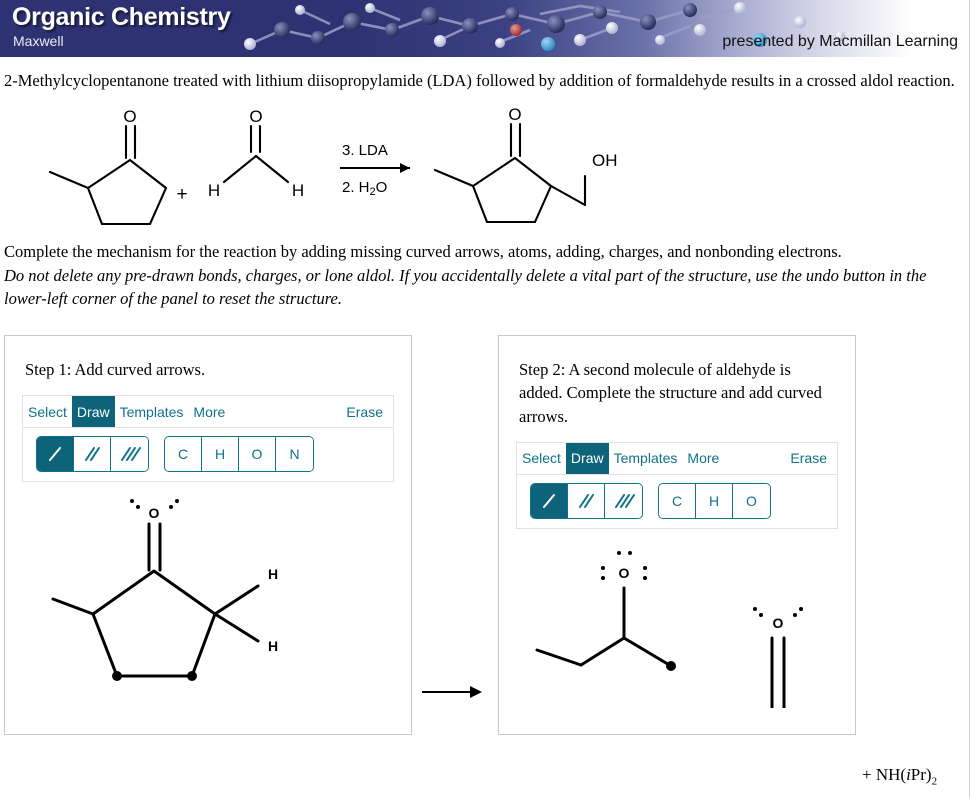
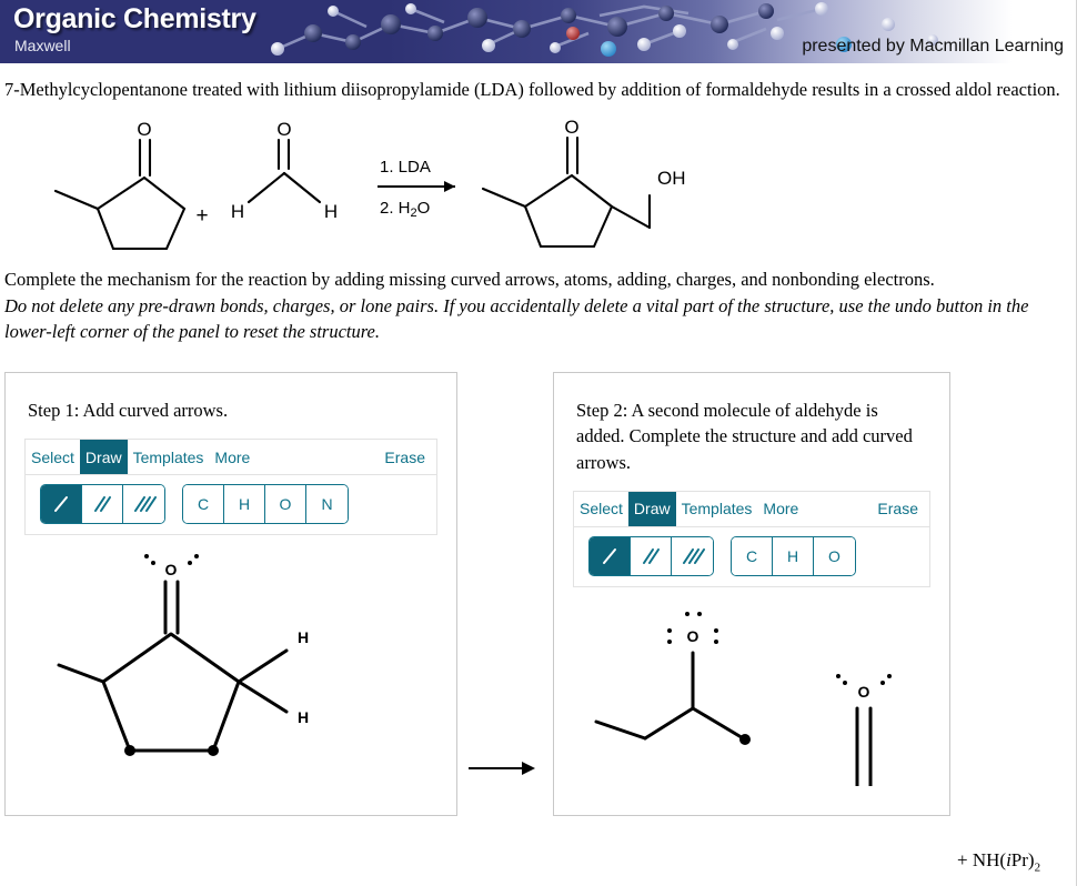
  Organic Chemistry
  Maxwell
  presented by Macmillan Learning
- 2-Methylcyclopentanone treated with lithium diisopropylamide (LDA) followed by addition of formaldehyde results in a crossed aldol reaction.
+ 7-Methylcyclopentanone treated with lithium diisopropylamide (LDA) followed by addition of formaldehyde results in a crossed aldol reaction.
  O
  +
  O
  H
  H
- 3. LDA
+ 1. LDA
  2. H2O
  O
  OH
  Complete the mechanism for the reaction by adding missing curved arrows, atoms, adding, charges, and nonbonding electrons.
- Do not delete any pre-drawn bonds, charges, or lone aldol. If you accidentally delete a vital part of the structure, use the undo button in the lower-left corner of the panel to reset the structure.
+ Do not delete any pre-drawn bonds, charges, or lone pairs. If you accidentally delete a vital part of the structure, use the undo button in the lower-left corner of the panel to reset the structure.
  Step 1: Add curved arrows.
  Select
  Draw
  Templates
  More
  Erase
  C
  H
  O
  N
  O
  H
  H
  Step 2: A second molecule of aldehyde is added. Complete the structure and add curved arrows.
  Select
  Draw
  Templates
  More
  Erase
  C
  H
  O
  O
  O
  + NH(iPr)2
